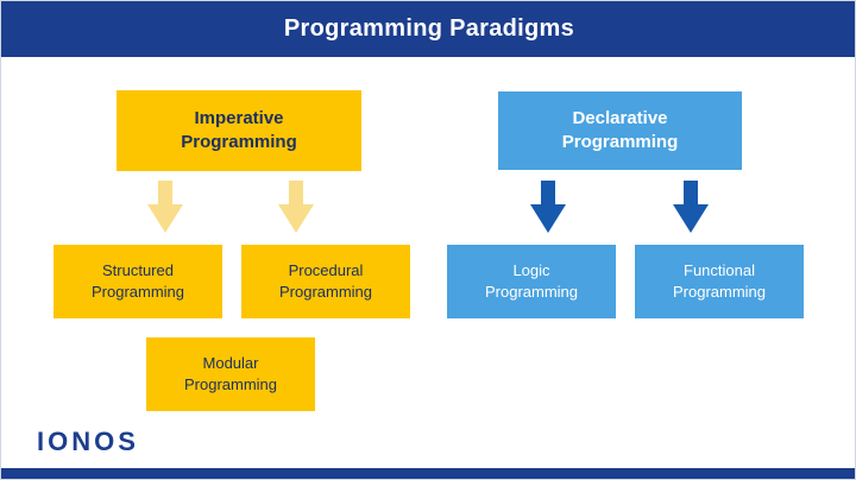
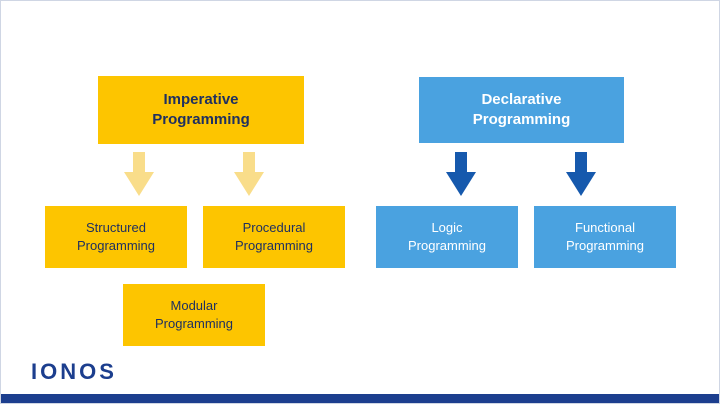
- Programming Paradigms
  Imperative
  Programming
  Declarative
  Programming
  Structured
  Programming
  Procedural
  Programming
  Modular
  Programming
  Logic
  Programming
  Functional
  Programming
  IONOS
